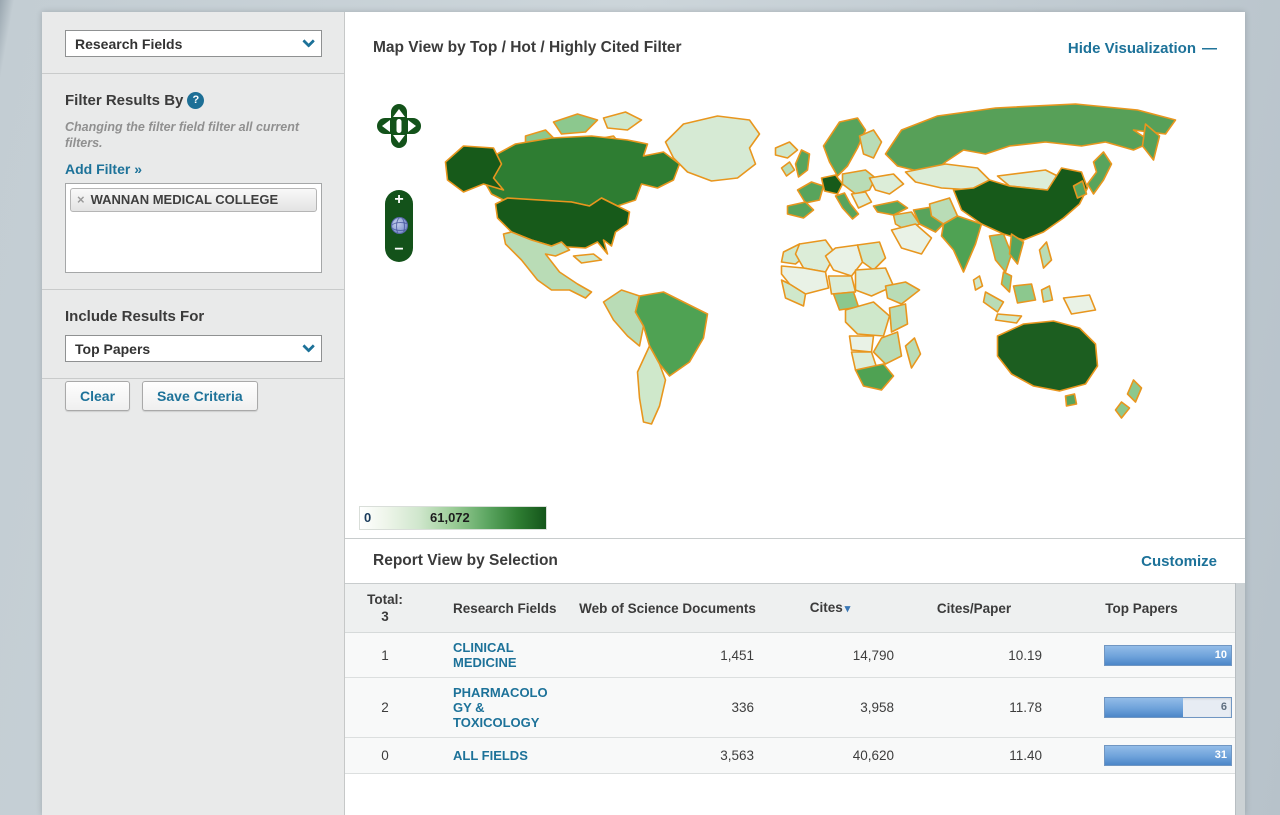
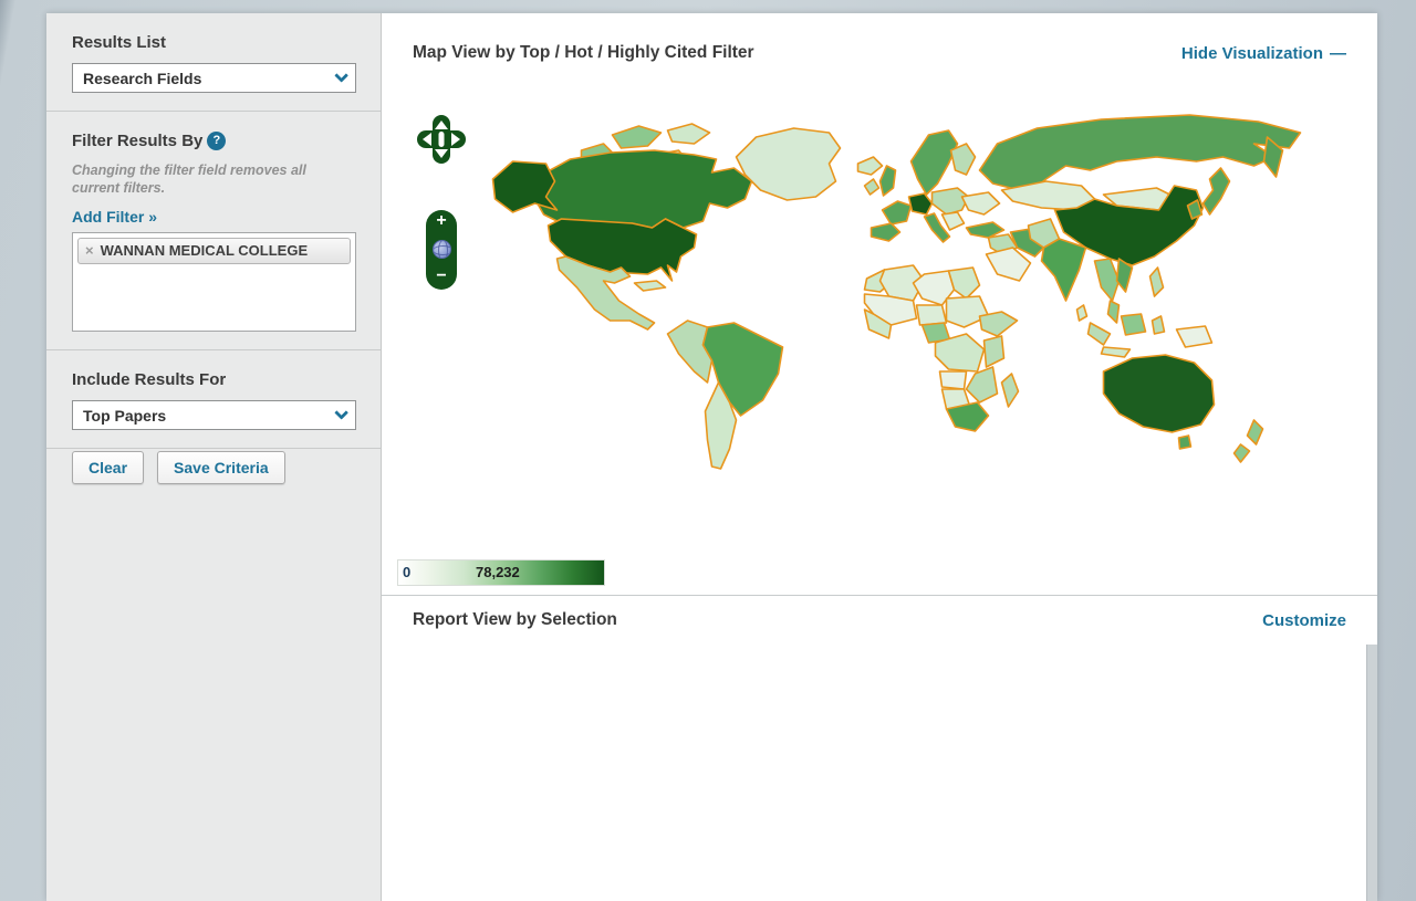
+ Results List
  Research Fields
  Filter Results By ?
- Changing the filter field filter all current filters.
+ Changing the filter field removes all current filters.
  Add Filter »
  ×
  WANNAN MEDICAL COLLEGE
  Include Results For
  Top Papers
  Clear
  Save Criteria
  Map View by Top / Hot / Highly Cited Filter
  Hide Visualization —
  +
  −
  0
- 61,072
+ 78,232
  Report View by Selection
  Customize
- Total: 3	Research Fields	Web of Science Documents	Cites ▾	Cites/Paper	Top Papers
- 1	CLINICAL MEDICINE	1,451	14,790	10.19	10
- 2	PHARMACOLOGY & TOXICOLOGY	336	3,958	11.78	6
- 0	ALL FIELDS	3,563	40,620	11.40	31
